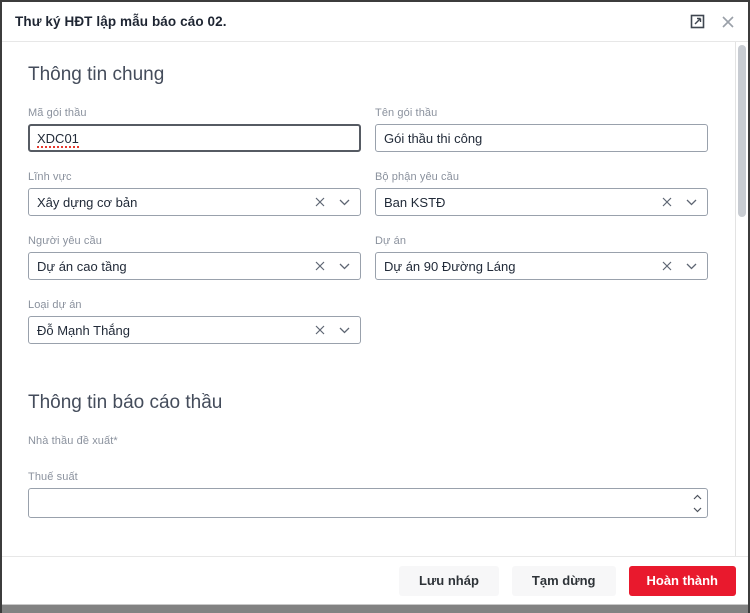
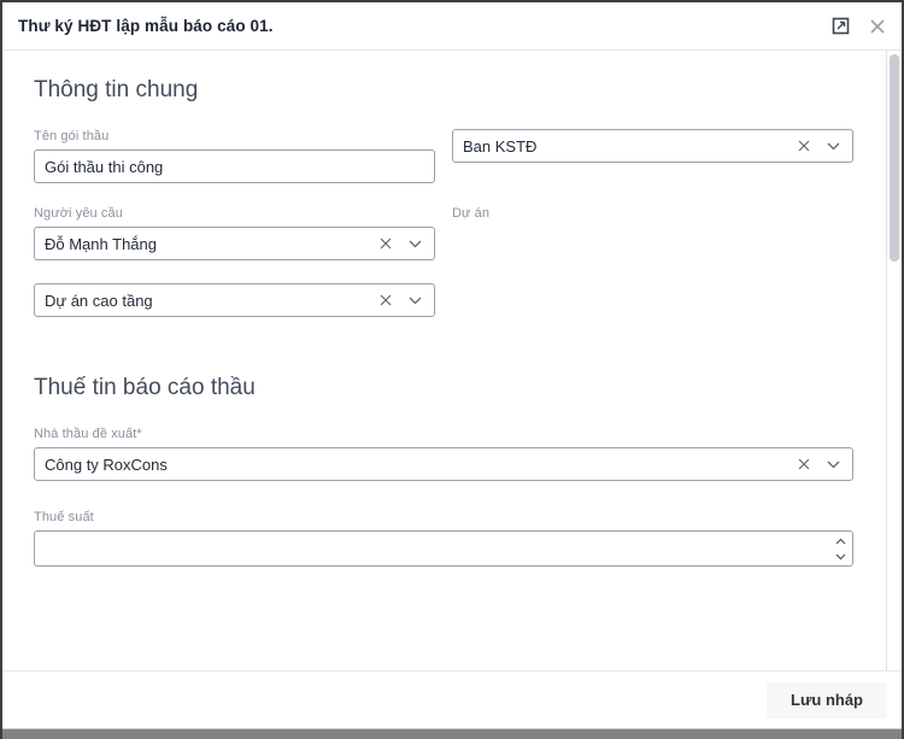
- Thư ký HĐT lập mẫu báo cáo 02.
+ Thư ký HĐT lập mẫu báo cáo 01.
  Thông tin chung
- Mã gói thầu
- XDC01
  Tên gói thầu
  Gói thầu thi công
- Lĩnh vực
- Xây dựng cơ bản
- Bộ phận yêu cầu
  Ban KSTĐ
  Người yêu cầu
- Dự án cao tầng
+ Đỗ Mạnh Thắng
  Dự án
- Dự án 90 Đường Láng
- Loại dự án
- Đỗ Mạnh Thắng
+ Dự án cao tầng
- Thông tin báo cáo thầu
+ Thuế tin báo cáo thầu
  Nhà thầu đề xuất*
+ Công ty RoxCons
  Thuế suất
  Lưu nháp
- Tạm dừng
- Hoàn thành
